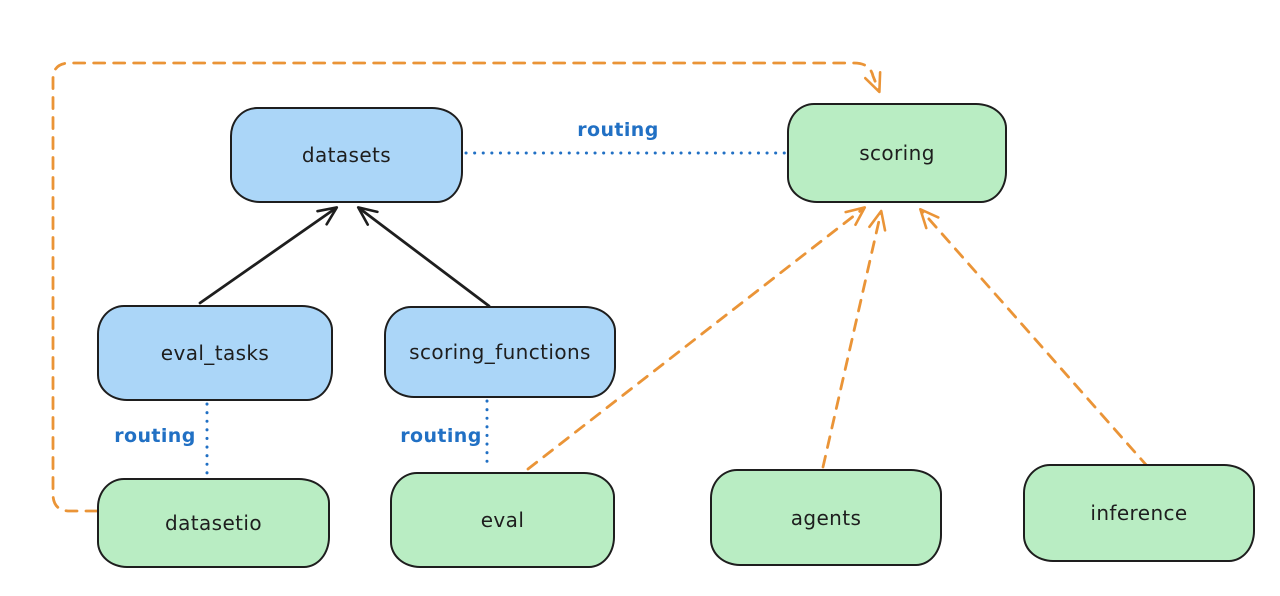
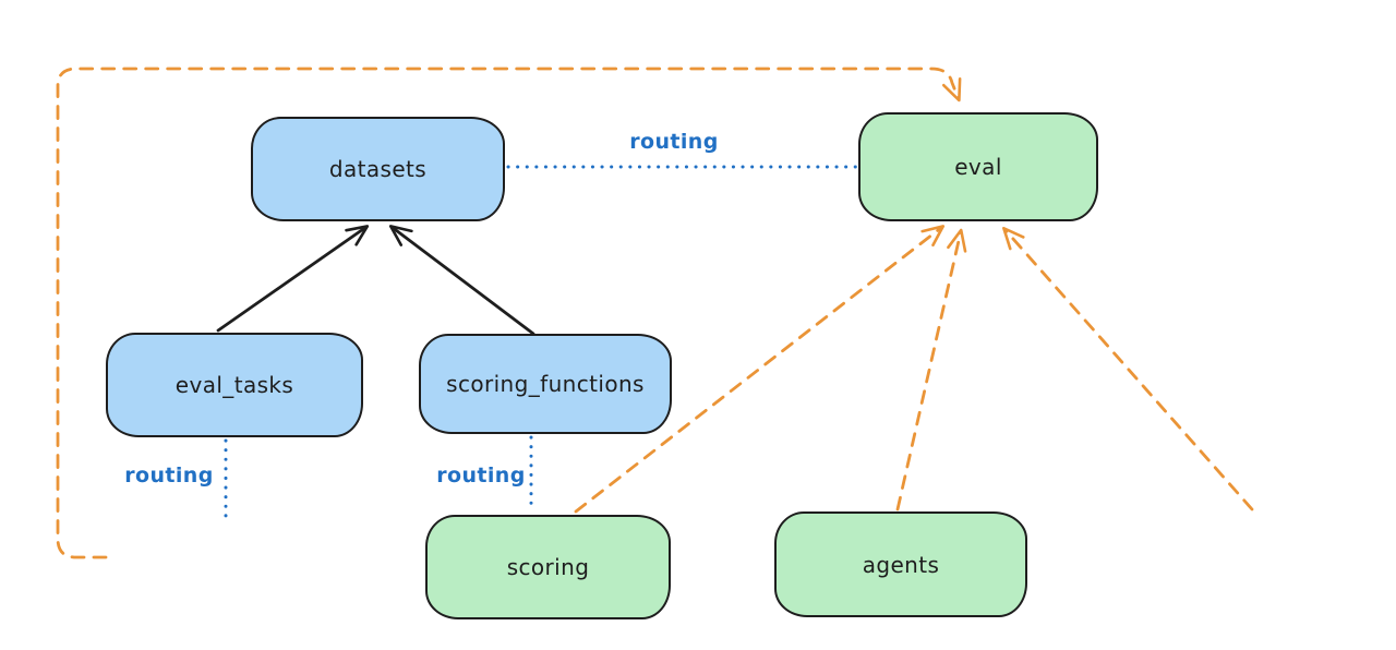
  datasets
- scoring
+ eval
  eval_tasks
  scoring_functions
- datasetio
- eval
+ scoring
  agents
- inference
  routing
  routing
  routing
